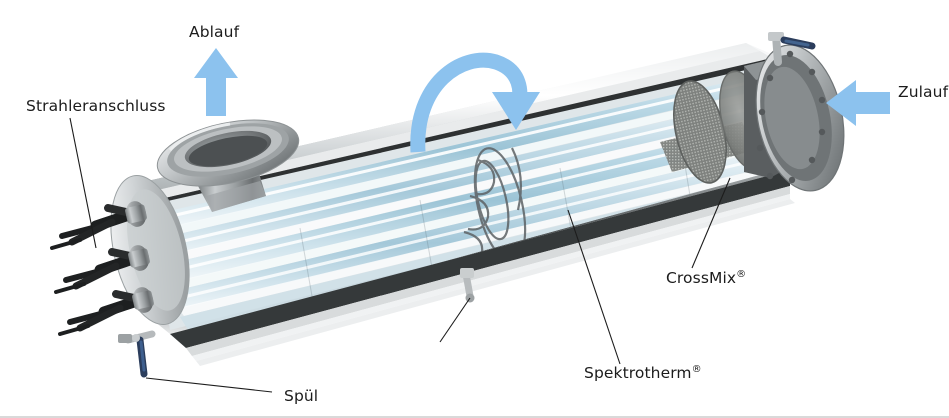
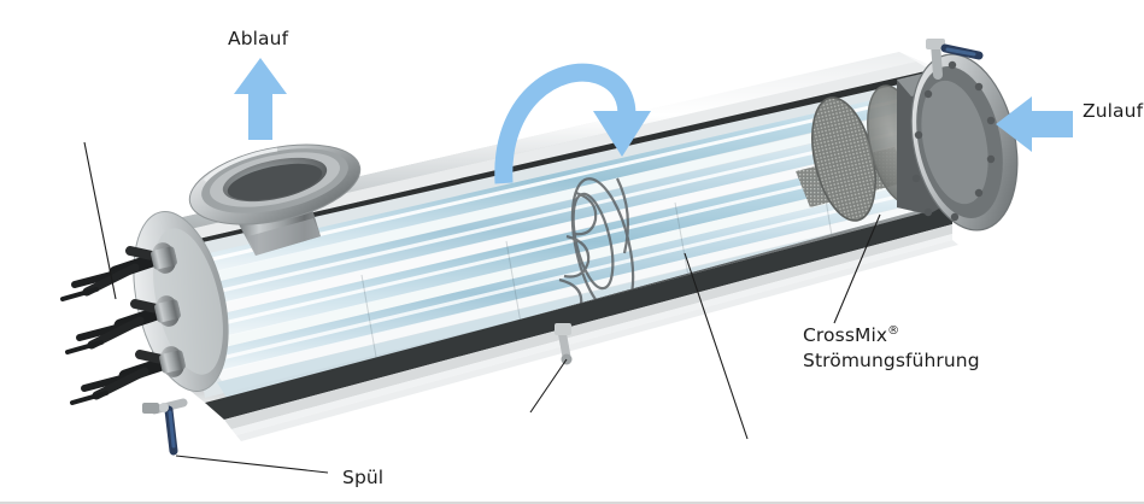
- Strahleranschluss
  Ablauf
  Zulauf
  Spül
- Spektrotherm®
  CrossMix®
+ Strömungsführung
